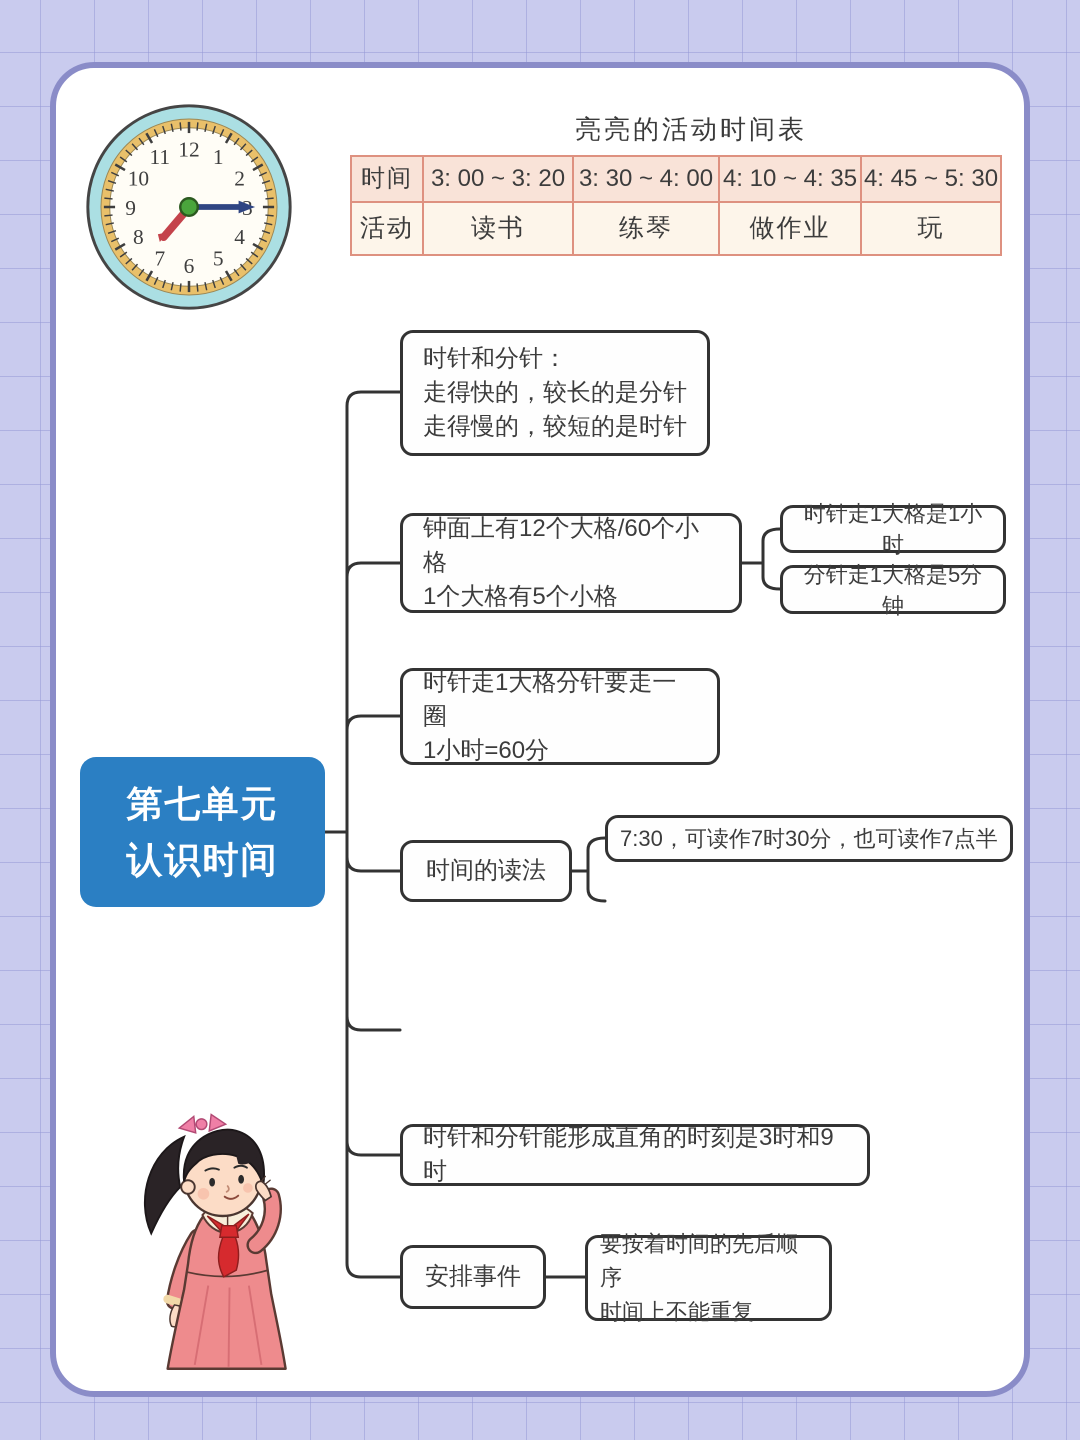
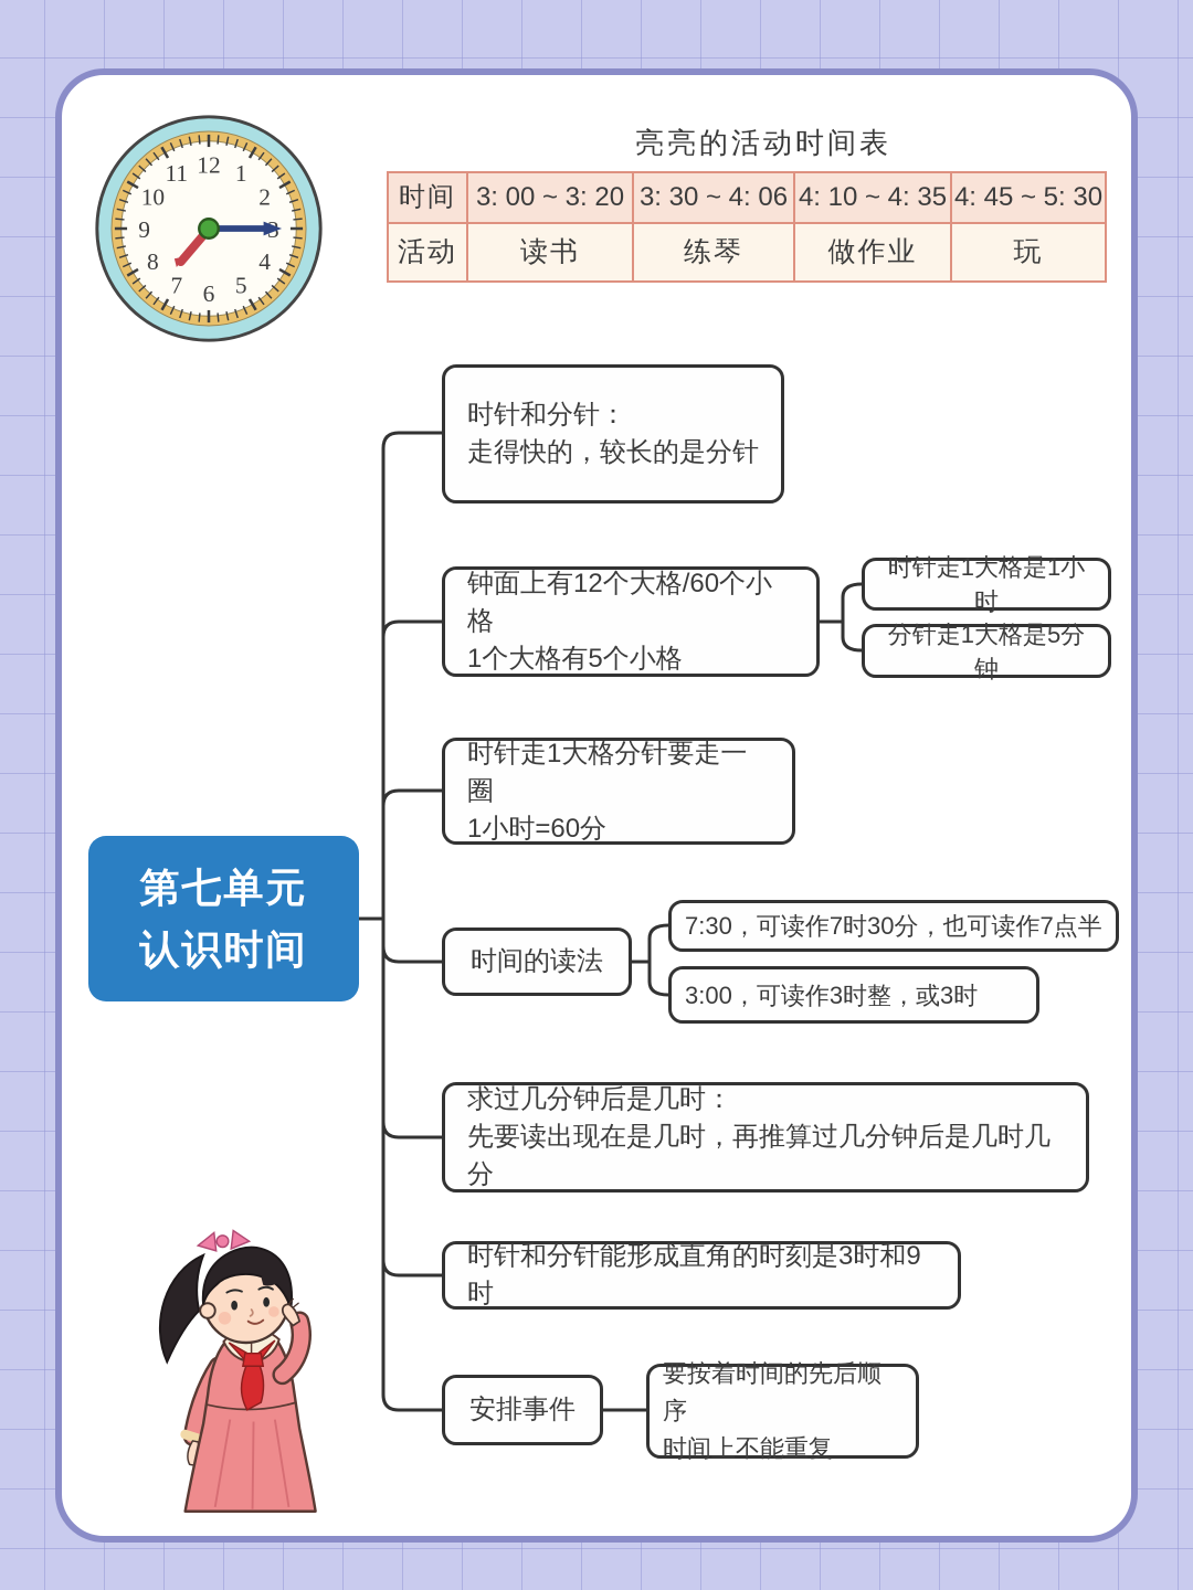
  12
  1
  2
  4
  5
  6
  7
  8
  9
  10
  11
  亮亮的活动时间表
- 时间	3: 00 ~ 3: 20	3: 30 ~ 4: 00	4: 10 ~ 4: 35	4: 45 ~ 5: 30
+ 时间	3: 00 ~ 3: 20	3: 30 ~ 4: 06	4: 10 ~ 4: 35	4: 45 ~ 5: 30
  活动	读书	练琴	做作业	玩
  第七单元
  认识时间
  时针和分针：
  走得快的，较长的是分针
- 走得慢的，较短的是时针
  钟面上有12个大格/60个小格
  1个大格有5个小格
  时针走1大格是1小时
  分针走1大格是5分钟
  时针走1大格分针要走一圈
  1小时=60分
  时间的读法
  7:30，可读作7时30分，也可读作7点半
+ 3:00，可读作3时整，或3时
+ 求过几分钟后是几时：
+ 先要读出现在是几时，再推算过几分钟后是几时几分
  时针和分针能形成直角的时刻是3时和9时
  安排事件
  要按着时间的先后顺序
  时间上不能重复
